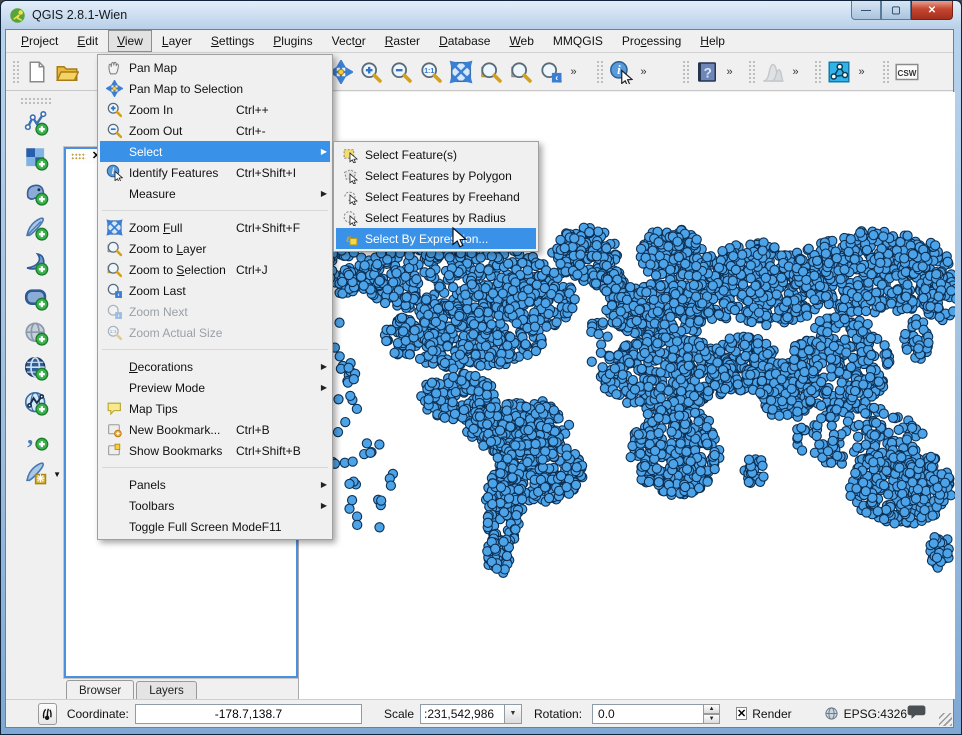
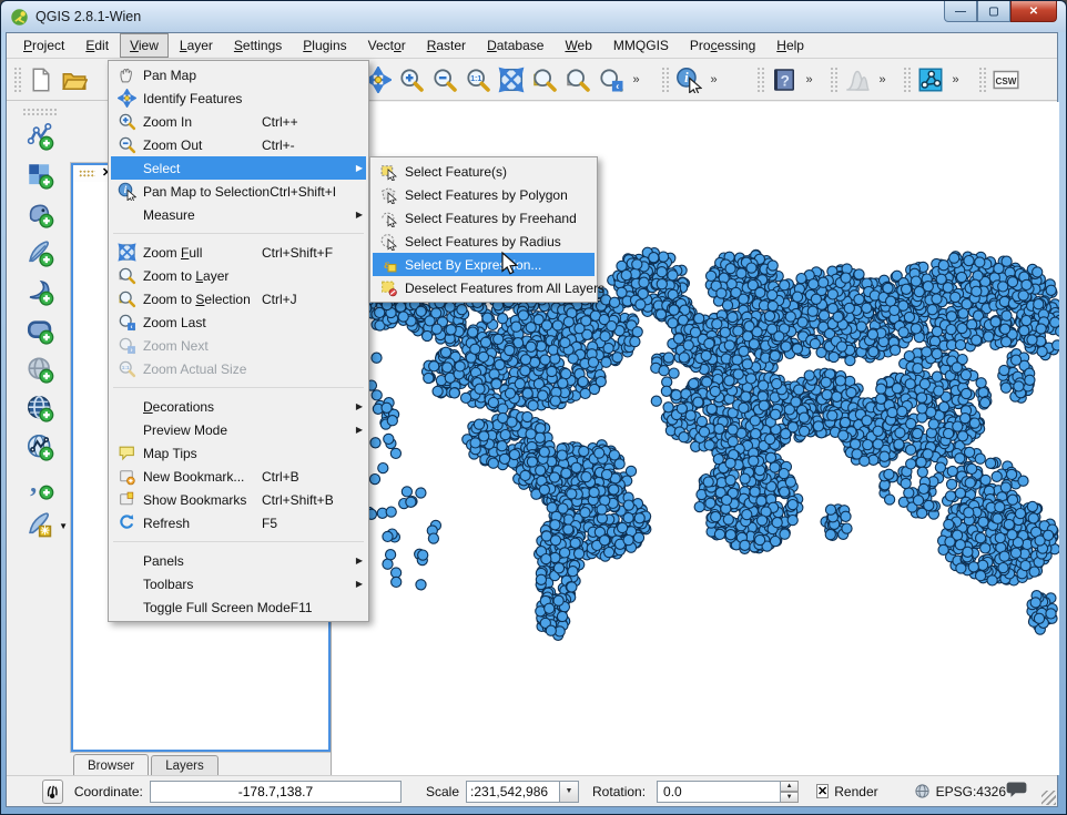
  QGIS 2.8.1-Wien
  —
  ▢
  ✕
  Project
  Edit
  View
  Layer
  Settings
  Plugins
  Vector
  Raster
  Database
  Web
  MMQGIS
  Processing
  Help
  ‹
  »
  i
  »
  ?
  »
  »
  »
  CSW
  ,
  ✳
  ▼
  Browser
  Layers
  Coordinate:
  -178.7,138.7
  Scale
  :231,542,986
  Rotation:
  0.0
  ✕
  Render
  EPSG:4326
  Pan Map
- Pan Map to Selection
+ Identify Features
  Zoom In
  Ctrl++
  Zoom Out
  Ctrl+-
  Select
  ▶
  i
- Identify Features
+ Pan Map to Selection
  Ctrl+Shift+I
  Measure
  ▶
  Zoom Full
  Ctrl+Shift+F
  Zoom to Layer
  Zoom to Selection
  Ctrl+J
  Zoom Last
  Zoom Next
  Zoom Actual Size
  Decorations
  ▶
  Preview Mode
  ▶
  Map Tips
  New Bookmark...
  Ctrl+B
  Show Bookmarks
  Ctrl+Shift+B
+ Refresh
+ F5
  Panels
  ▶
  Toolbars
  ▶
  Toggle Full Screen Mode
  F11
  Select Feature(s)
  Select Features by Polygon
  Select Features by Freehand
  Select Features by Radius
  ε
  Select By Expreon...
+ Deselect Features from All Layers
